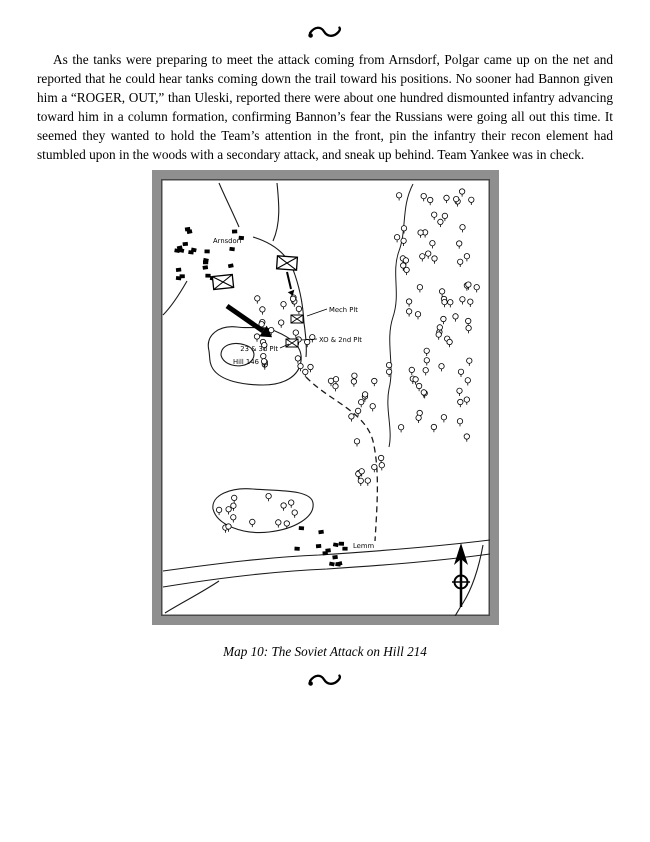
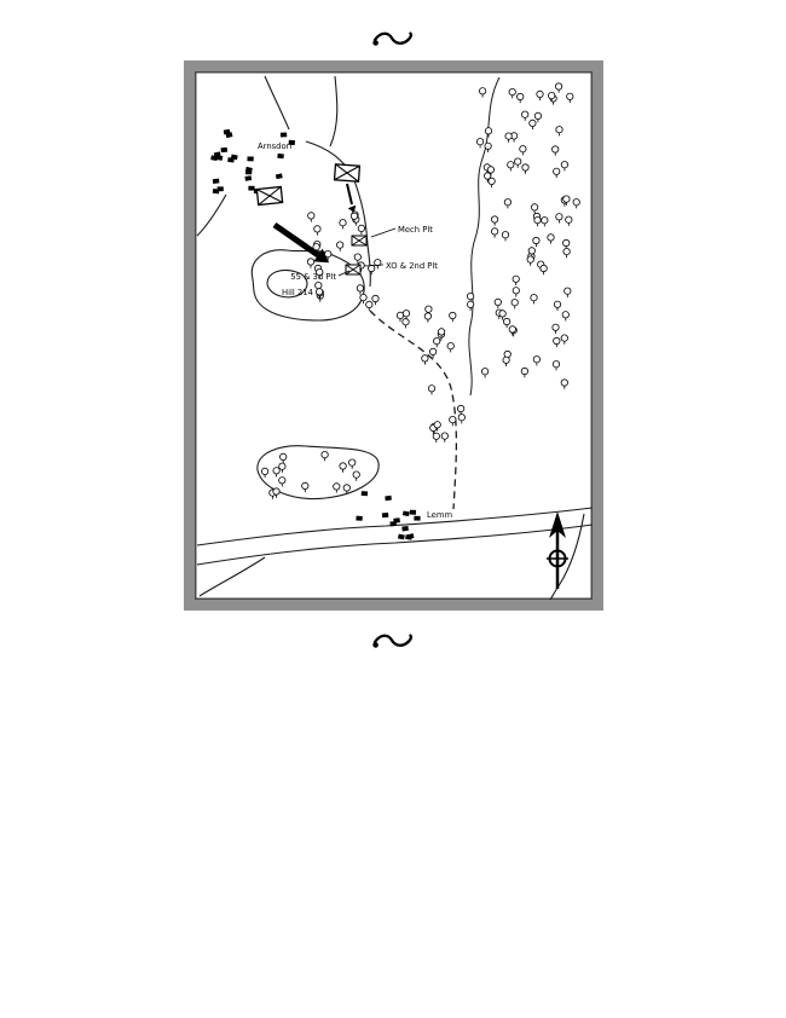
- As the tanks were preparing to meet the attack coming from Arnsdorf, Polgar came up on the net and reported that he could hear tanks coming down the trail toward his positions. No sooner had Bannon given him a “ROGER, OUT,” than Uleski, reported there were about one hundred dismounted infantry advancing toward him in a column formation, confirming Bannon’s fear the Russians were going all out this time. It seemed they wanted to hold the Team’s attention in the front, pin the infantry their recon element had stumbled upon in the woods with a secondary attack, and sneak up behind. Team Yankee was in check.
  Arnsdorf
  Mech Plt
  XO & 2nd Plt
- 23 & 3d Plt
+ 55 & 3d Plt
- Hill 146
+ Hill 214
  Lemm
- Map 10: The Soviet Attack on Hill 214
